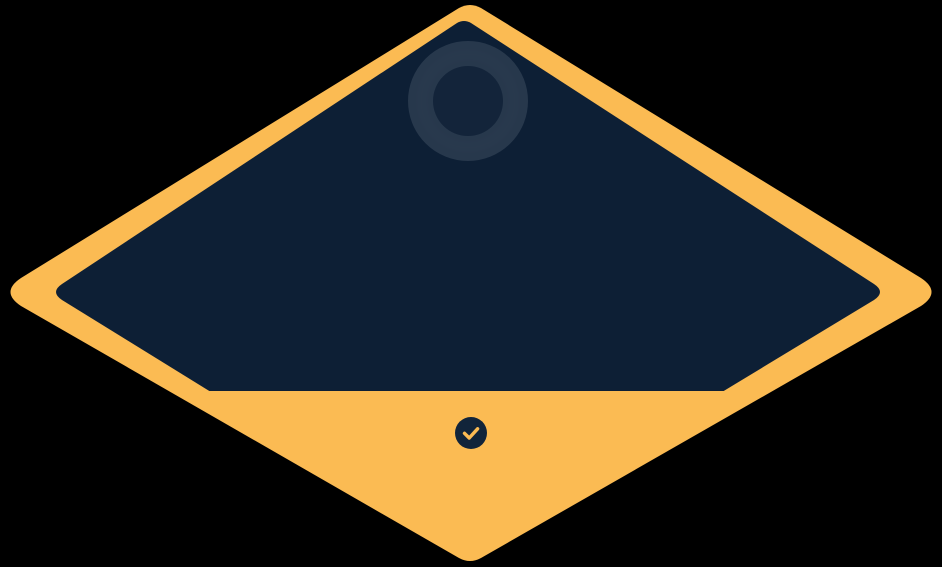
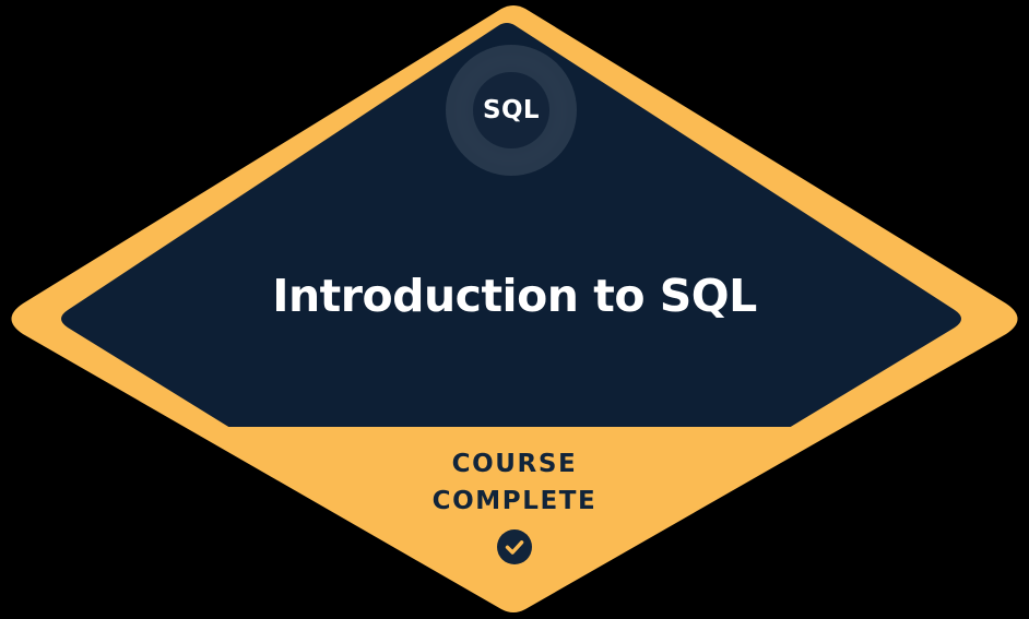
+ SQL
+ Introduction to SQL
+ COURSE
+ COMPLETE
